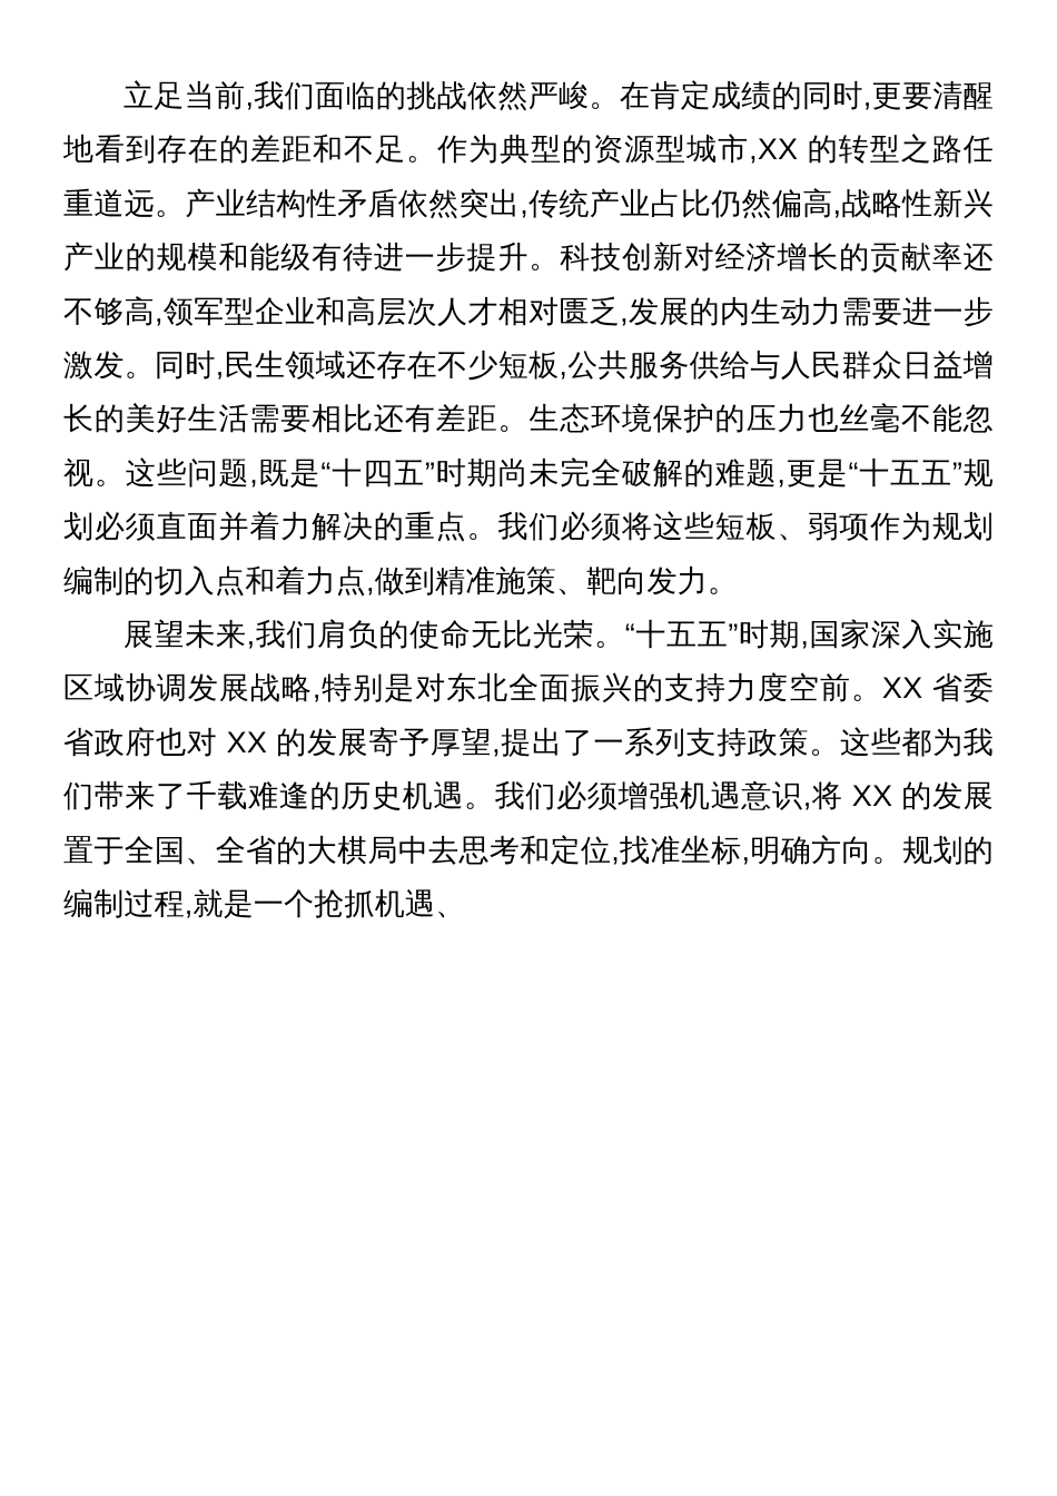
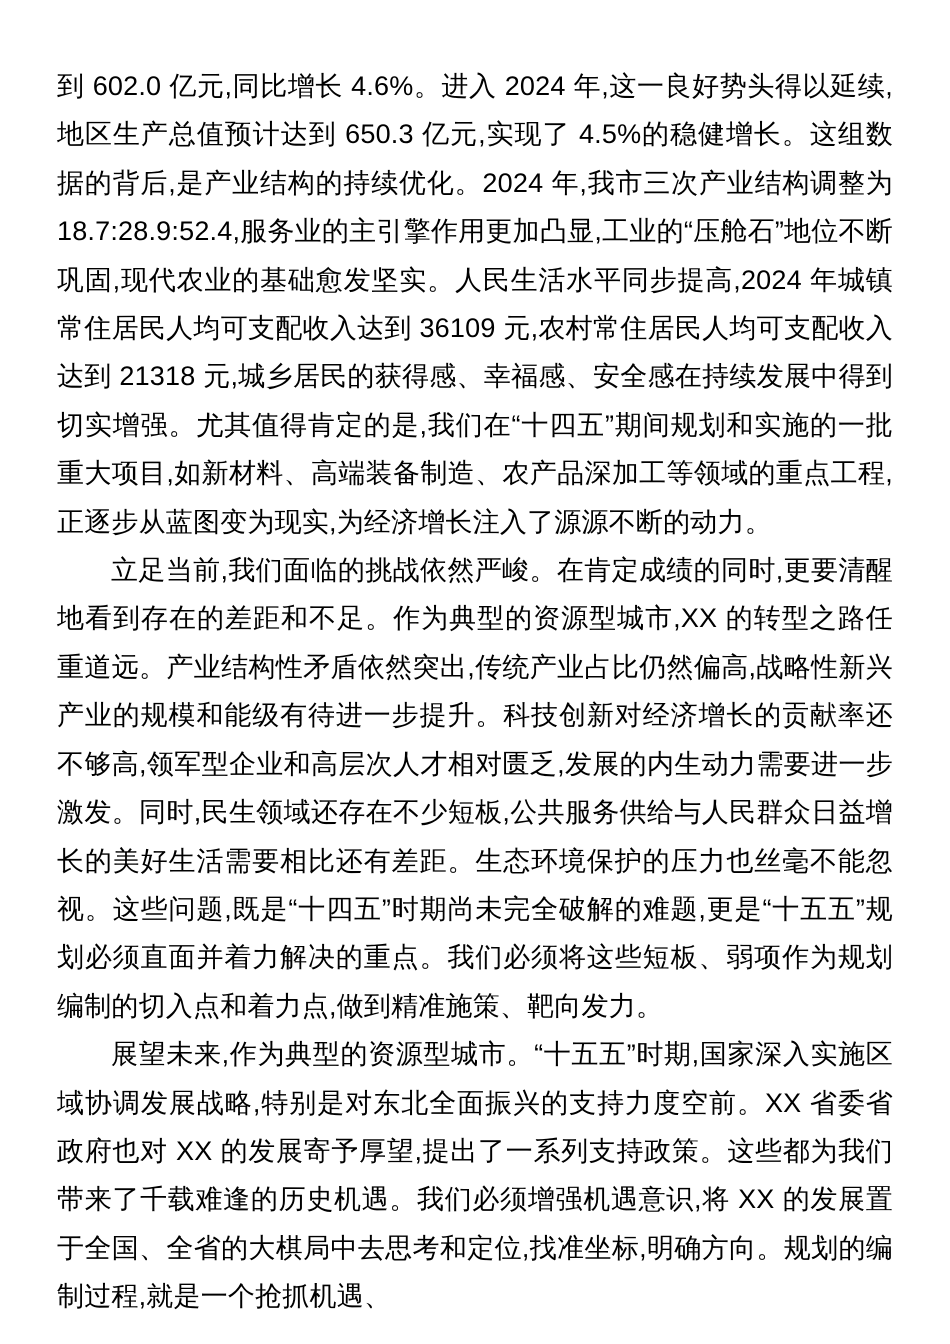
+ 到 602.0 亿元,同比增长 4.6%。进入 2024 年,这一良好势头得以延续,地区生产总值预计达到 650.3 亿元,实现了 4.5%的稳健增长。这组数据的背后,是产业结构的持续优化。2024 年,我市三次产业结构调整为 18.7:28.9:52.4,服务业的主引擎作用更加凸显,工业的“压舱石”地位不断巩固,现代农业的基础愈发坚实。人民生活水平同步提高,2024 年城镇常住居民人均可支配收入达到 36109 元,农村常住居民人均可支配收入达到 21318 元,城乡居民的获得感、幸福感、安全感在持续发展中得到切实增强。尤其值得肯定的是,我们在“十四五”期间规划和实施的一批重大项目,如新材料、高端装备制造、农产品深加工等领域的重点工程,正逐步从蓝图变为现实,为经济增长注入了源源不断的动力。
  立足当前,我们面临的挑战依然严峻。在肯定成绩的同时,更要清醒地看到存在的差距和不足。作为典型的资源型城市,XX 的转型之路任重道远。产业结构性矛盾依然突出,传统产业占比仍然偏高,战略性新兴产业的规模和能级有待进一步提升。科技创新对经济增长的贡献率还不够高,领军型企业和高层次人才相对匮乏,发展的内生动力需要进一步激发。同时,民生领域还存在不少短板,公共服务供给与人民群众日益增长的美好生活需要相比还有差距。生态环境保护的压力也丝毫不能忽视。这些问题,既是“十四五”时期尚未完全破解的难题,更是“十五五”规划必须直面并着力解决的重点。我们必须将这些短板、弱项作为规划编制的切入点和着力点,做到精准施策、靶向发力。
- 展望未来,我们肩负的使命无比光荣。“十五五”时期,国家深入实施区域协调发展战略,特别是对东北全面振兴的支持力度空前。XX 省委省政府也对 XX 的发展寄予厚望,提出了一系列支持政策。这些都为我们带来了千载难逢的历史机遇。我们必须增强机遇意识,将 XX 的发展置于全国、全省的大棋局中去思考和定位,找准坐标,明确方向。规划的编制过程,就是一个抢抓机遇、
+ 展望未来,作为典型的资源型城市。“十五五”时期,国家深入实施区域协调发展战略,特别是对东北全面振兴的支持力度空前。XX 省委省政府也对 XX 的发展寄予厚望,提出了一系列支持政策。这些都为我们带来了千载难逢的历史机遇。我们必须增强机遇意识,将 XX 的发展置于全国、全省的大棋局中去思考和定位,找准坐标,明确方向。规划的编制过程,就是一个抢抓机遇、
